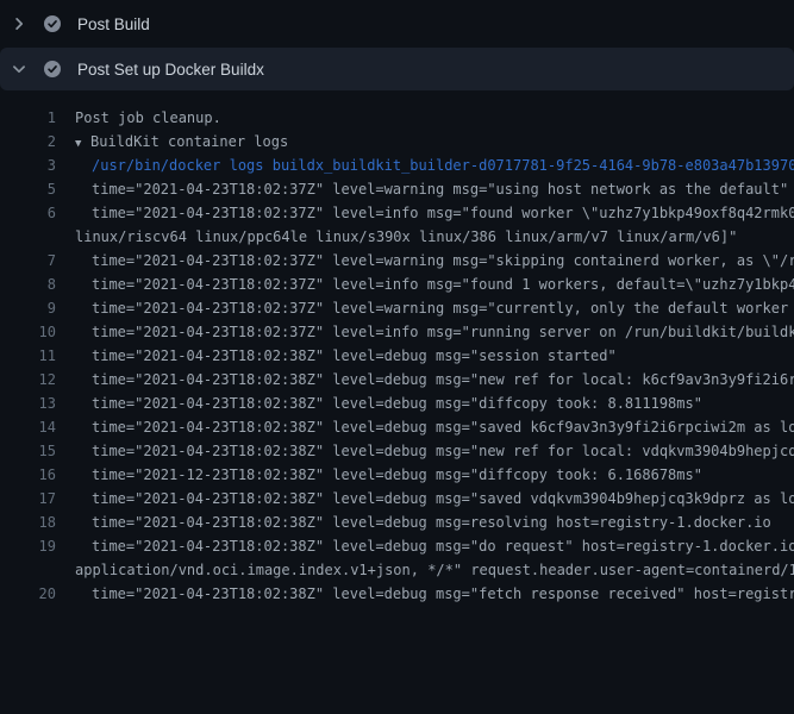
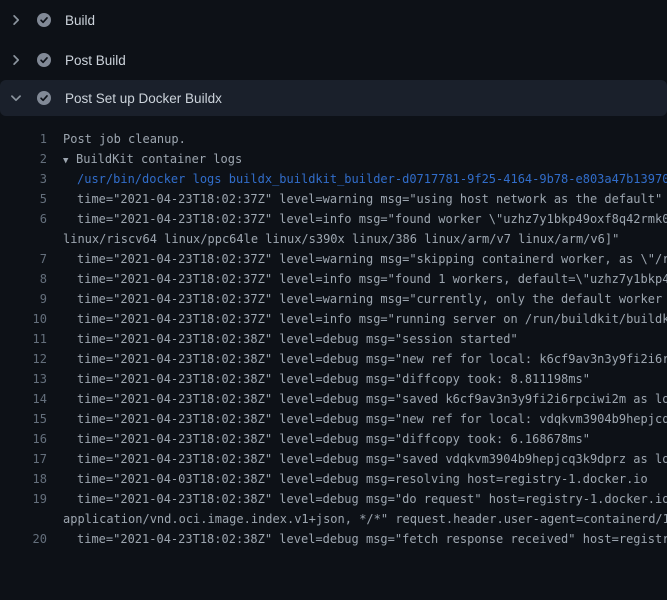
+ Build
  Post Build
  Post Set up Docker Buildx
  1
  Post job cleanup.
  2
  ▼ BuildKit container logs
  3
  /usr/bin/docker logs buildx_buildkit_builder-d0717781-9f25-4164-9b78-e803a47b13970
  5
  time="2021-04-23T18:02:37Z" level=warning msg="using host network as the default"
  6
  time="2021-04-23T18:02:37Z" level=info msg="found worker \"uzhz7y1bkp49oxf8q42rmk0
  linux/riscv64 linux/ppc64le linux/s390x linux/386 linux/arm/v7 linux/arm/v6]"
  7
  time="2021-04-23T18:02:37Z" level=warning msg="skipping containerd worker, as \"/r
  8
  time="2021-04-23T18:02:37Z" level=info msg="found 1 workers, default=\"uzhz7y1bkp4
  9
  time="2021-04-23T18:02:37Z" level=warning msg="currently, only the default worker
  10
  time="2021-04-23T18:02:37Z" level=info msg="running server on /run/buildkit/buildk
  11
  time="2021-04-23T18:02:38Z" level=debug msg="session started"
  12
  time="2021-04-23T18:02:38Z" level=debug msg="new ref for local: k6cf9av3n3y9fi2i6r
  13
  time="2021-04-23T18:02:38Z" level=debug msg="diffcopy took: 8.811198ms"
  14
  time="2021-04-23T18:02:38Z" level=debug msg="saved k6cf9av3n3y9fi2i6rpciwi2m as lo
  15
  time="2021-04-23T18:02:38Z" level=debug msg="new ref for local: vdqkvm3904b9hepjcq
  16
- time="2021-12-23T18:02:38Z" level=debug msg="diffcopy took: 6.168678ms"
+ time="2021-04-23T18:02:38Z" level=debug msg="diffcopy took: 6.168678ms"
  17
  time="2021-04-23T18:02:38Z" level=debug msg="saved vdqkvm3904b9hepjcq3k9dprz as lo
  18
- time="2021-04-23T18:02:38Z" level=debug msg=resolving host=registry-1.docker.io
+ time="2021-04-03T18:02:38Z" level=debug msg=resolving host=registry-1.docker.io
  19
  time="2021-04-23T18:02:38Z" level=debug msg="do request" host=registry-1.docker.io
  application/vnd.oci.image.index.v1+json, */*" request.header.user-agent=containerd/1
  20
  time="2021-04-23T18:02:38Z" level=debug msg="fetch response received" host=registr
